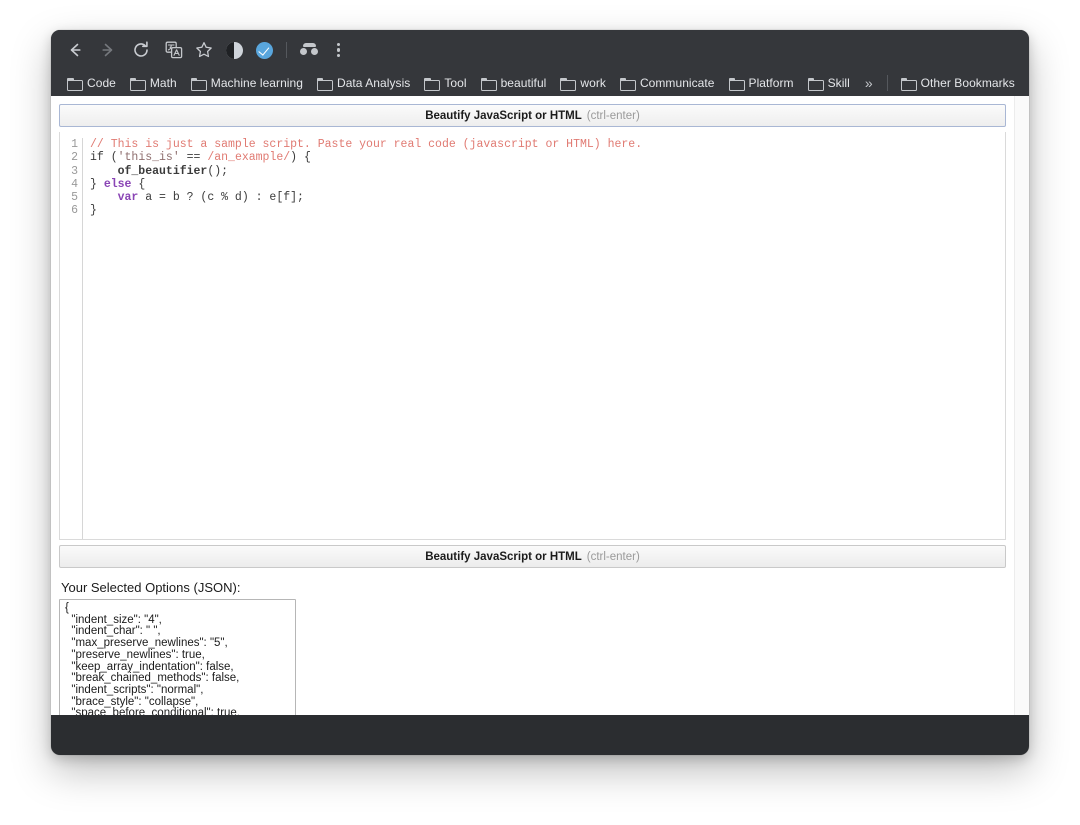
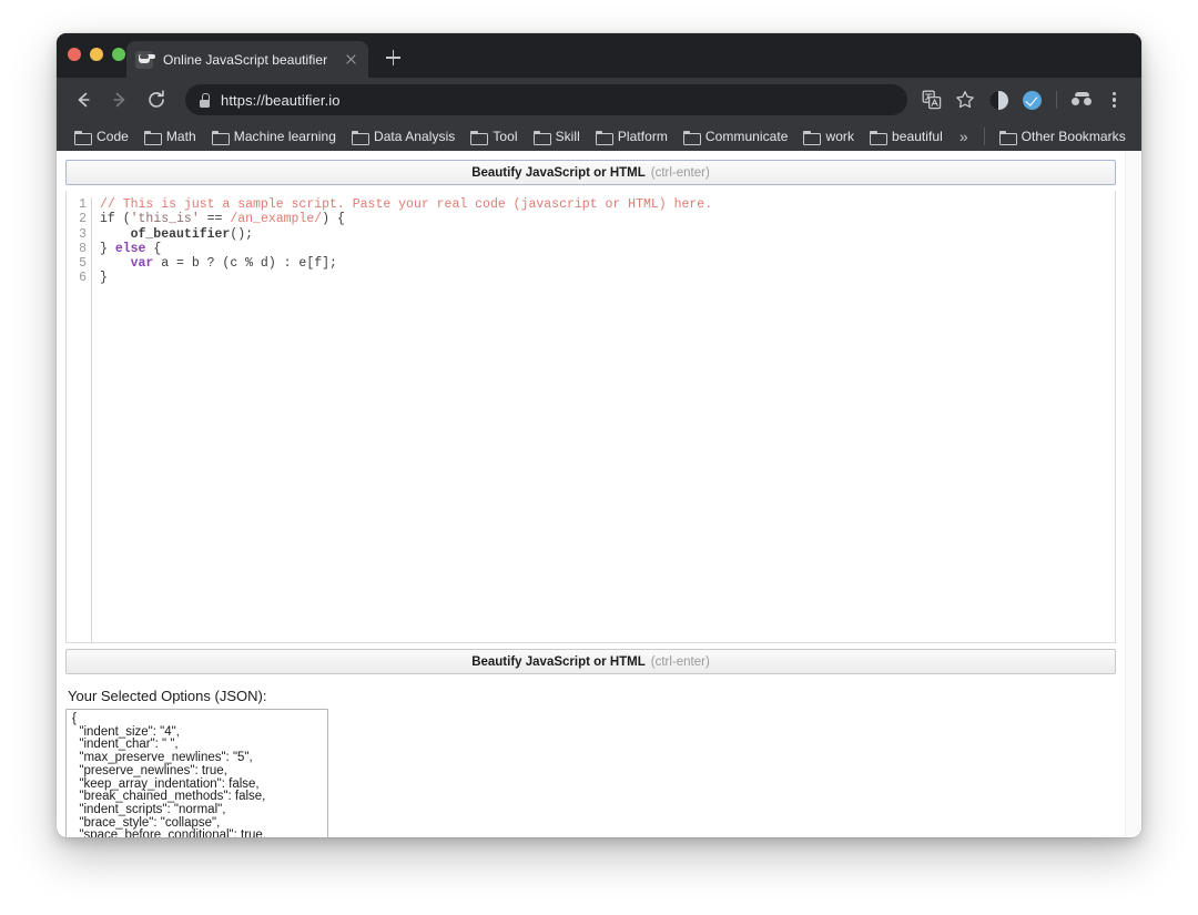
+ Online JavaScript beautifier
+ https://beautifier.io
  Code
  Math
  Machine learning
  Data Analysis
  Tool
- beautiful
+ Skill
- work
+ Platform
  Communicate
- Platform
+ work
- Skill
+ beautiful
  »
  Other Bookmarks
  Beautify JavaScript or HTML
  (ctrl-enter)
- 1 2 3 4 5 6
+ 1 2 3 8 5 6
  // This is just a sample script. Paste your real code (javascript or HTML) here. if ('this_is' == /an_example/) { of_beautifier(); } else { var a = b ? (c % d) : e[f]; }
  Beautify JavaScript or HTML
  (ctrl-enter)
  Your Selected Options (JSON):
  {
  "indent_size": "4",
  "indent_char": " ",
  "max_preserve_newlines": "5",
  "preserve_newlines": true,
  "keep_array_indentation": false,
  "break_chained_methods": false,
  "indent_scripts": "normal",
  "brace_style": "collapse",
  "space_before_conditional": true,
